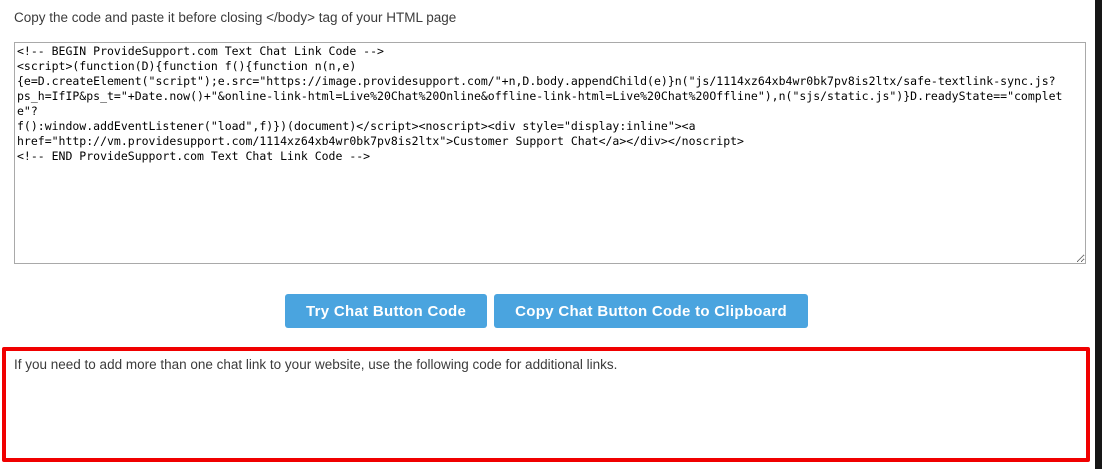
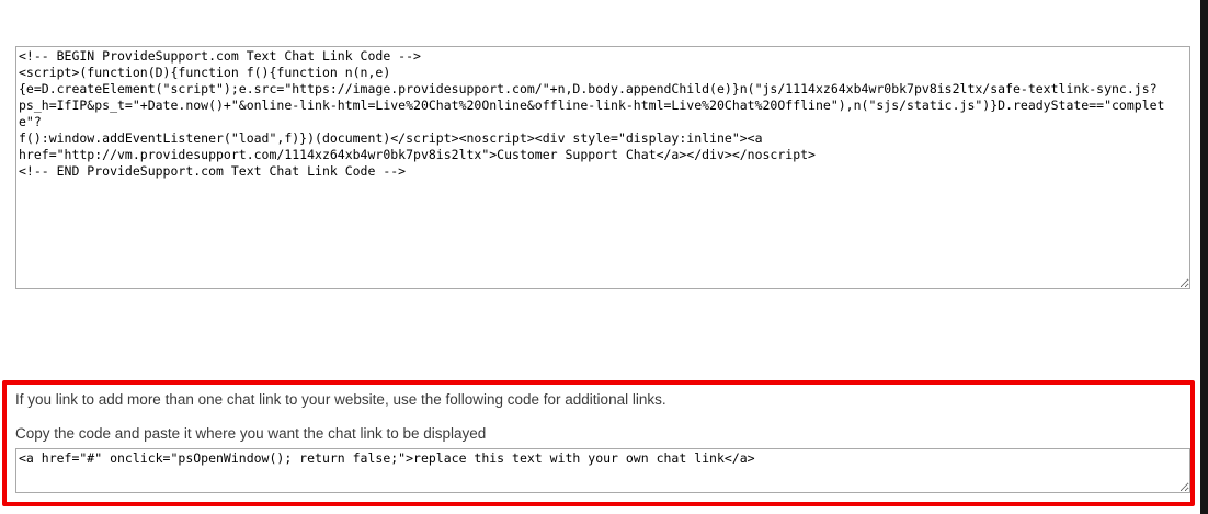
- Copy the code and paste it before closing </body> tag of your HTML page
  <!-- BEGIN ProvideSupport.com Text Chat Link Code -->
  <script>(function(D){function f(){function n(n,e)
  {e=D.createElement("script");e.src="https://image.providesupport.com/"+n,D.body.appendChild(e)}n("js/1114xz64xb4wr0bk7pv8is2ltx/safe-textlink-sync.js?
  ps_h=IfIP&ps_t="+Date.now()+"&online-link-html=Live%20Chat%20Online&offline-link-html=Live%20Chat%20Offline"),n("sjs/static.js")}D.readyState=="complete"?
  f():window.addEventListener("load",f)})(document)</script><noscript><div style="display:inline"><a
  href="http://vm.providesupport.com/1114xz64xb4wr0bk7pv8is2ltx">Customer Support Chat</a></div></noscript>
  <!-- END ProvideSupport.com Text Chat Link Code -->
- Try Chat Button Code
- Copy Chat Button Code to Clipboard
- If you need to add more than one chat link to your website, use the following code for additional links.
+ If you link to add more than one chat link to your website, use the following code for additional links.
+ Copy the code and paste it where you want the chat link to be displayed
+ <a href="#" onclick="psOpenWindow(); return false;">replace this text with your own chat link</a>
